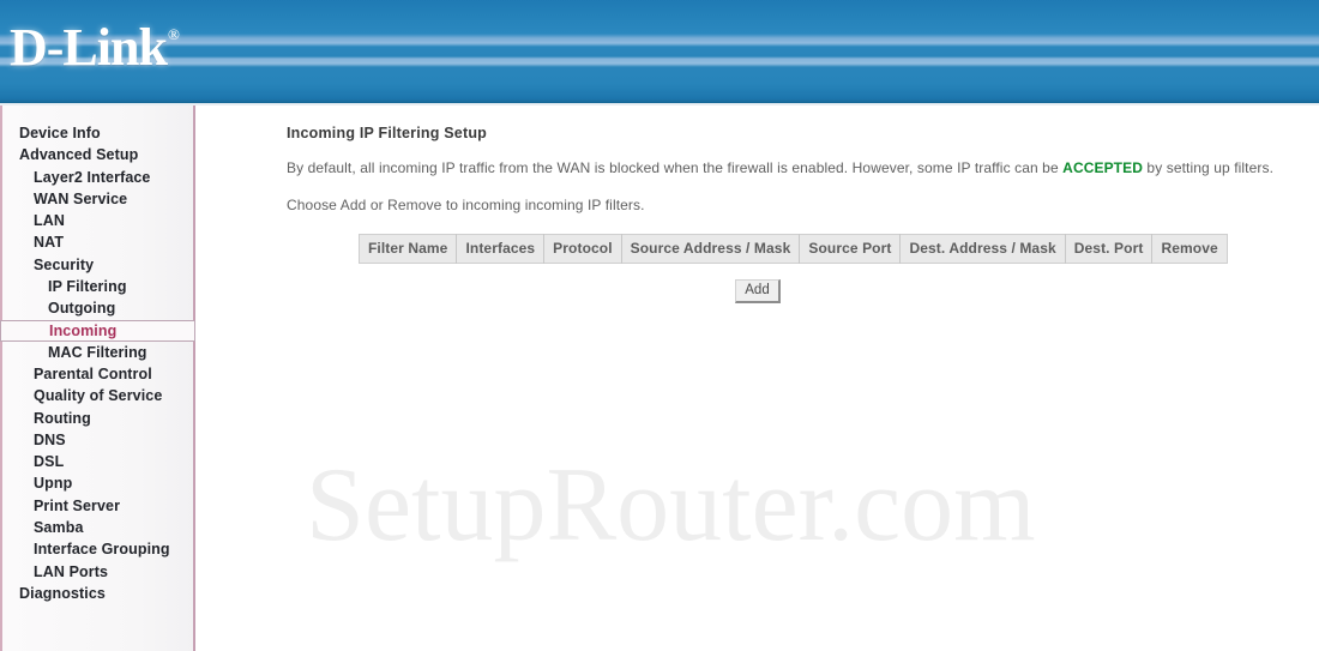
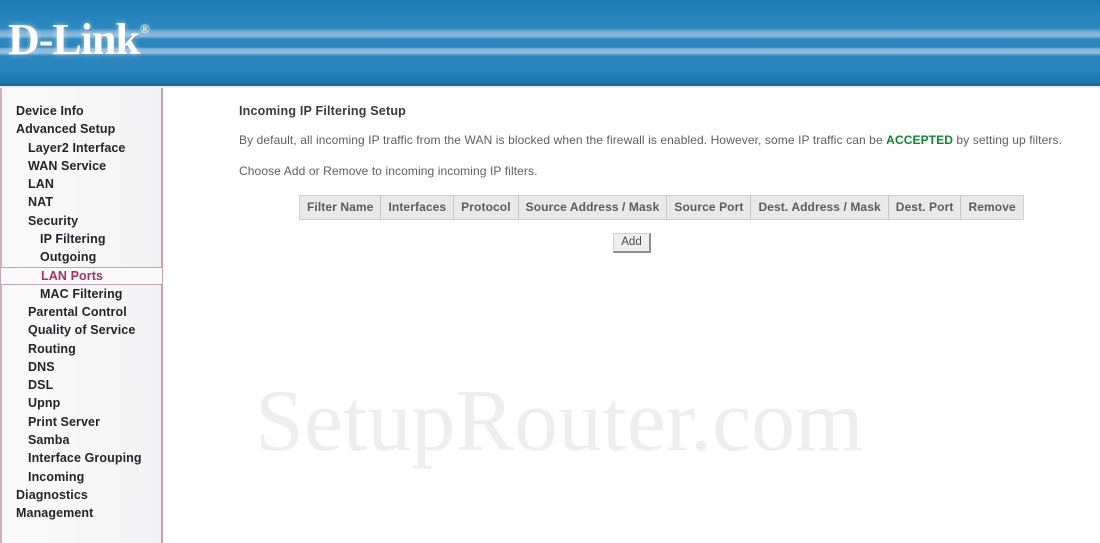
  D-Link
  ®
  Device Info
  Advanced Setup
  Layer2 Interface
  WAN Service
  LAN
  NAT
  Security
  IP Filtering
  Outgoing
- Incoming
+ LAN Ports
  MAC Filtering
  Parental Control
  Quality of Service
  Routing
  DNS
  DSL
  Upnp
  Print Server
  Samba
  Interface Grouping
- LAN Ports
+ Incoming
  Diagnostics
+ Management
  Incoming IP Filtering Setup
  By default, all incoming IP traffic from the WAN is blocked when the firewall is enabled. However, some IP traffic can be ACCEPTED by setting up filters.
  Choose Add or Remove to incoming incoming IP filters.
  Filter Name	Interfaces	Protocol	Source Address / Mask	Source Port	Dest. Address / Mask	Dest. Port	Remove
  Add
